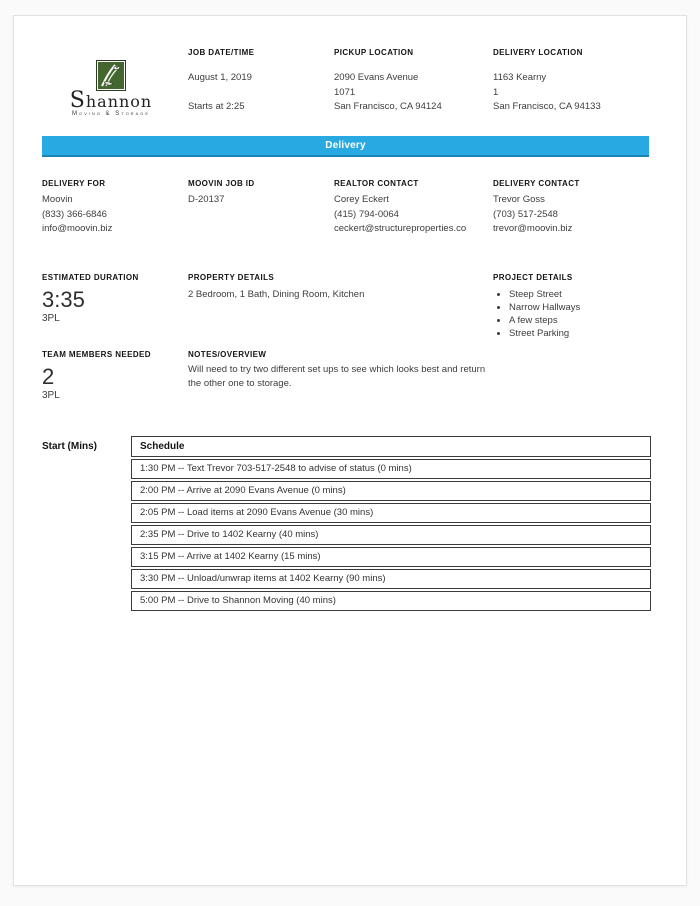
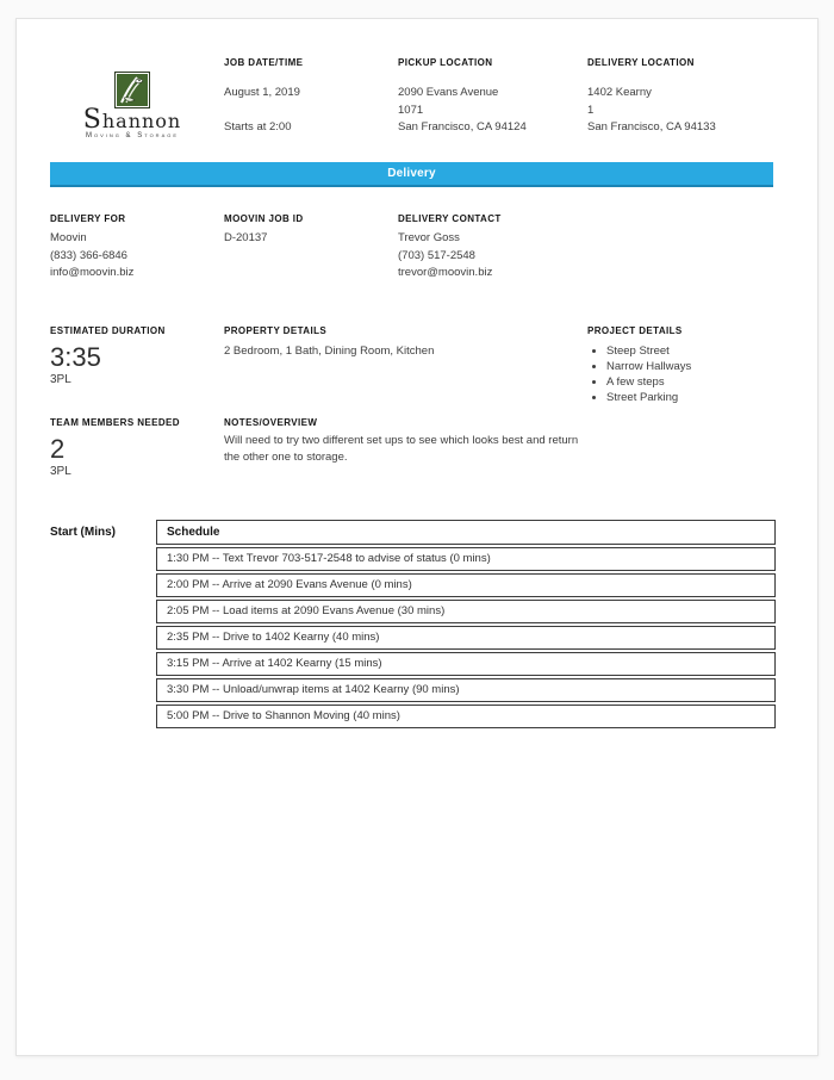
  Shannon
  JOB DATE/TIME
  August 1, 2019
- Starts at 2:25
+ Starts at 2:00
  PICKUP LOCATION
  2090 Evans Avenue
  1071
  San Francisco, CA 94124
  DELIVERY LOCATION
- 1163 Kearny
+ 1402 Kearny
  1
  San Francisco, CA 94133
  Delivery
  DELIVERY FOR
  Moovin
  (833) 366-6846
  info@moovin.biz
  MOOVIN JOB ID
  D-20137
- REALTOR CONTACT
- Corey Eckert
- (415) 794-0064
- ceckert@structureproperties.co
  DELIVERY CONTACT
  Trevor Goss
  (703) 517-2548
  trevor@moovin.biz
  ESTIMATED DURATION
  3:35
  3PL
  PROPERTY DETAILS
  2 Bedroom, 1 Bath, Dining Room, Kitchen
  PROJECT DETAILS
  Steep Street
  Narrow Hallways
  A few steps
  Street Parking
  TEAM MEMBERS NEEDED
  2
  3PL
  NOTES/OVERVIEW
  Will need to try two different set ups to see which looks best and return the other one to storage.
  Start (Mins)
  Schedule
  1:30 PM -- Text Trevor 703-517-2548 to advise of status (0 mins)
  2:00 PM -- Arrive at 2090 Evans Avenue (0 mins)
  2:05 PM -- Load items at 2090 Evans Avenue (30 mins)
  2:35 PM -- Drive to 1402 Kearny (40 mins)
  3:15 PM -- Arrive at 1402 Kearny (15 mins)
  3:30 PM -- Unload/unwrap items at 1402 Kearny (90 mins)
  5:00 PM -- Drive to Shannon Moving (40 mins)
